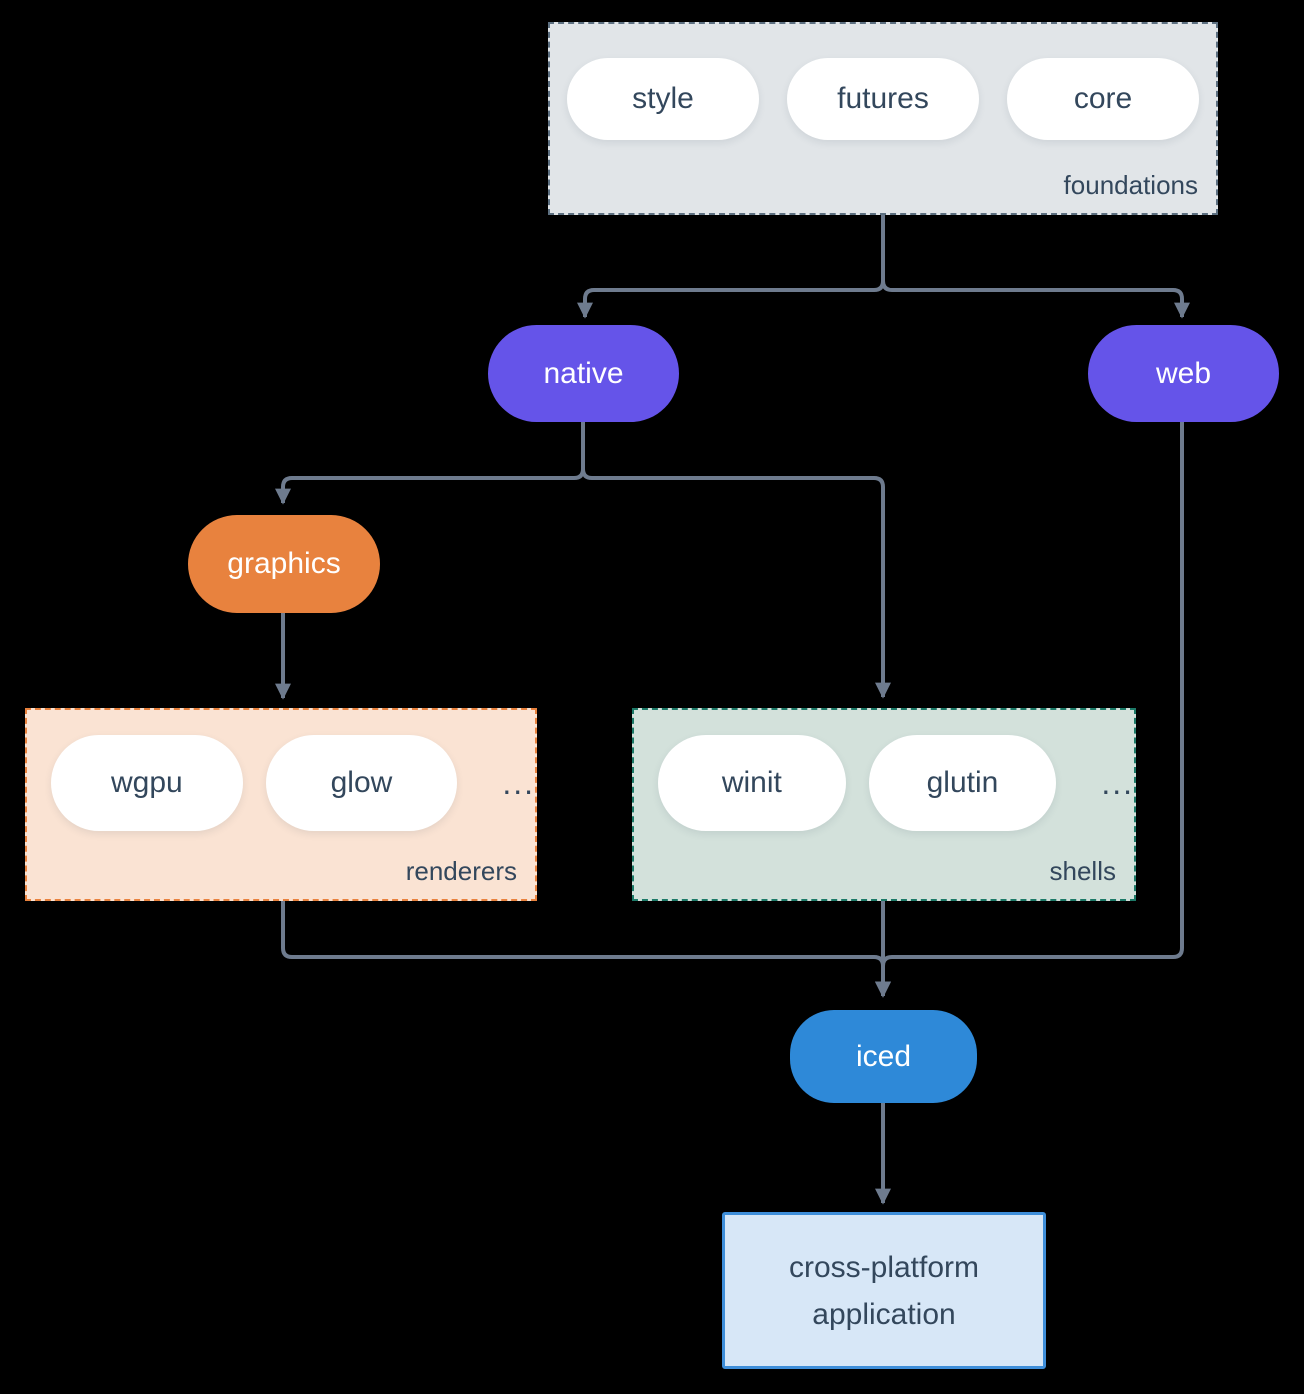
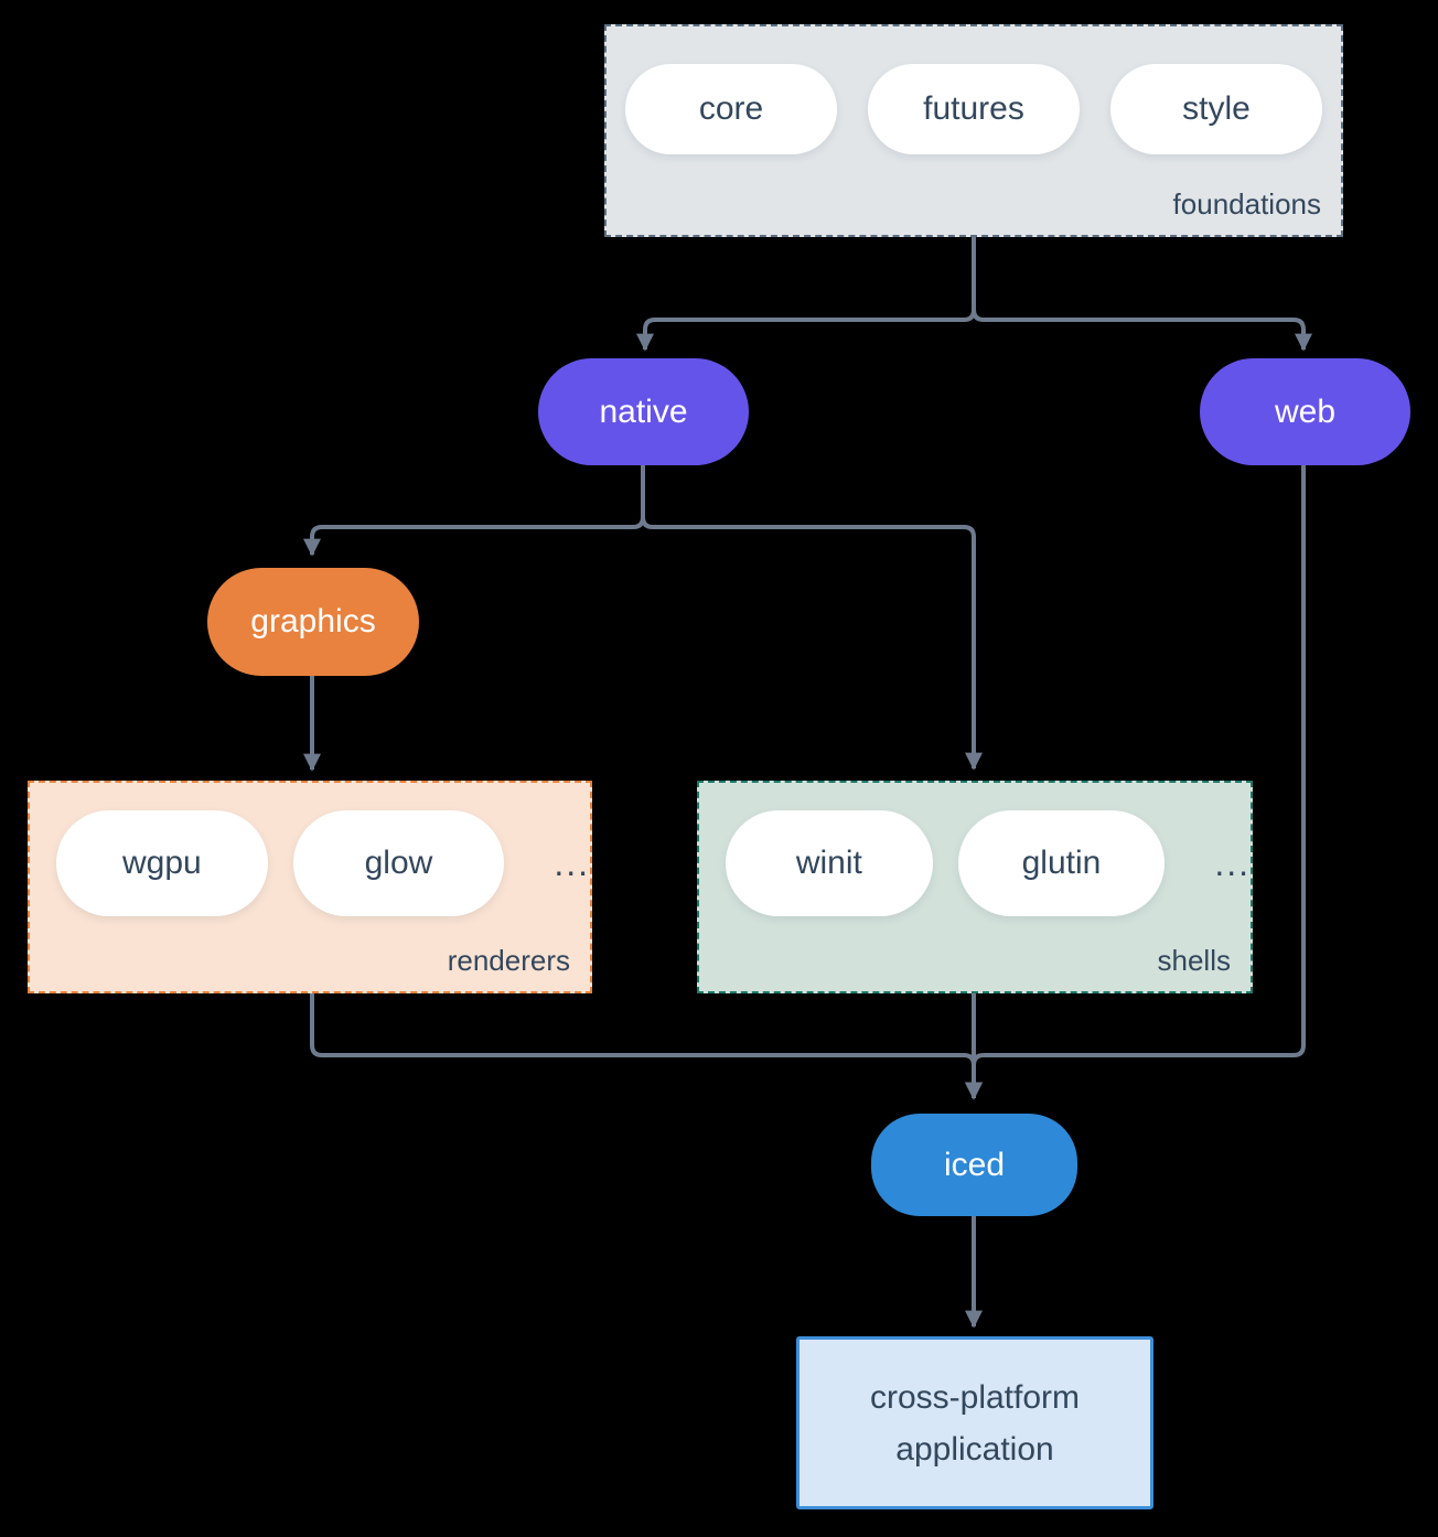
- style
+ core
  futures
- core
+ style
  foundations
  native
  web
  graphics
  wgpu
  glow
  ...
  renderers
  winit
  glutin
  ...
  shells
  iced
  cross-platform application
